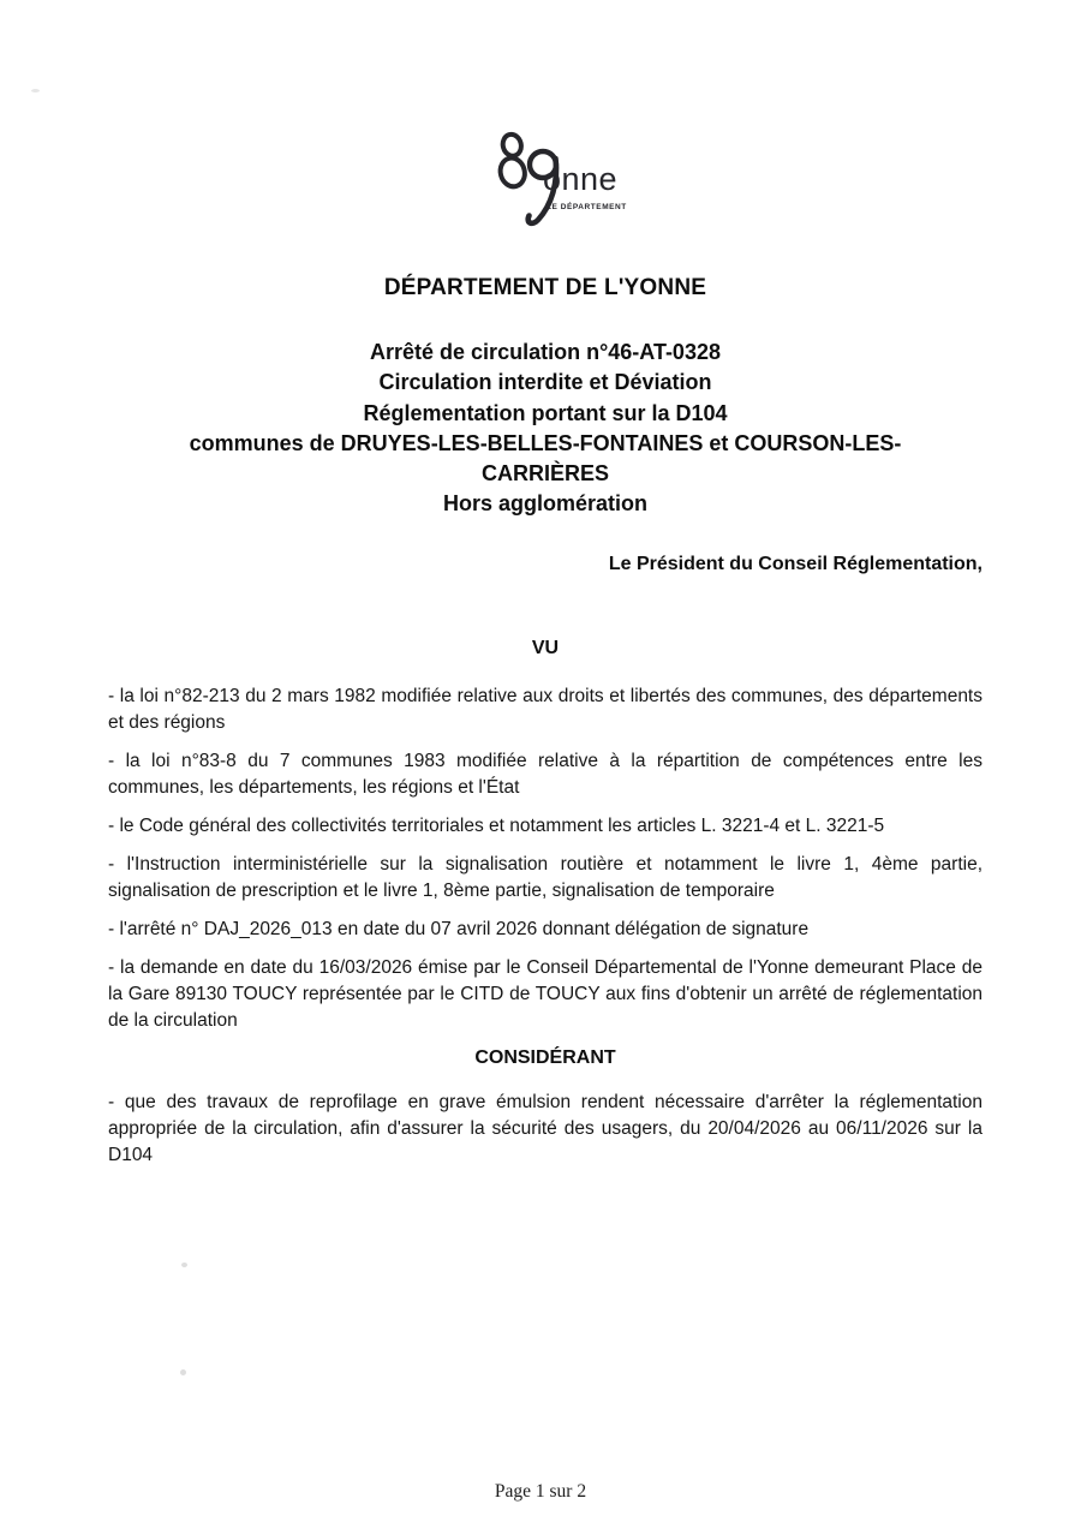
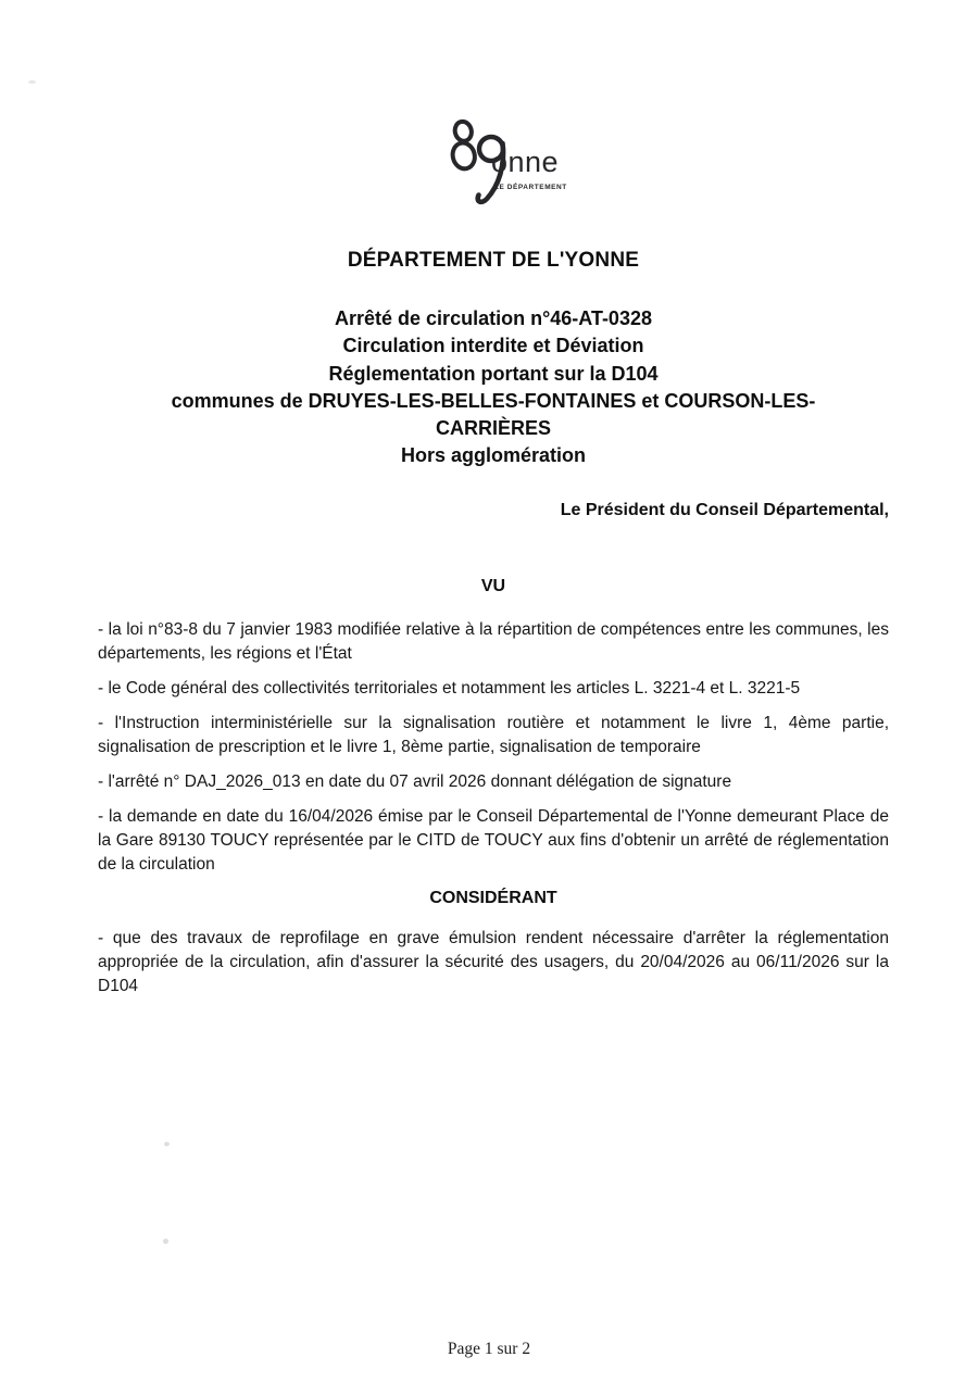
  onne
  DÉPARTEMENT DE L'YONNE
  Arrêté de circulation n°46-AT-0328
  Circulation interdite et Déviation
  Réglementation portant sur la D104
  communes de DRUYES-LES-BELLES-FONTAINES et COURSON-LES-
  CARRIÈRES
  Hors agglomération
- Le Président du Conseil Réglementation,
+ Le Président du Conseil Départemental,
  VU
- - la loi n°82-213 du 2 mars 1982 modifiée relative aux droits et libertés des communes, des départements et des régions
- - la loi n°83-8 du 7 communes 1983 modifiée relative à la répartition de compétences entre les communes, les départements, les régions et l'État
+ - la loi n°83-8 du 7 janvier 1983 modifiée relative à la répartition de compétences entre les communes, les départements, les régions et l'État
  - le Code général des collectivités territoriales et notamment les articles L. 3221-4 et L. 3221-5
  - l'Instruction interministérielle sur la signalisation routière et notamment le livre 1, 4ème partie, signalisation de prescription et le livre 1, 8ème partie, signalisation de temporaire
  - l'arrêté n° DAJ_2026_013 en date du 07 avril 2026 donnant délégation de signature
- - la demande en date du 16/03/2026 émise par le Conseil Départemental de l'Yonne demeurant Place de la Gare 89130 TOUCY représentée par le CITD de TOUCY aux fins d'obtenir un arrêté de réglementation de la circulation
+ - la demande en date du 16/04/2026 émise par le Conseil Départemental de l'Yonne demeurant Place de la Gare 89130 TOUCY représentée par le CITD de TOUCY aux fins d'obtenir un arrêté de réglementation de la circulation
  CONSIDÉRANT
  - que des travaux de reprofilage en grave émulsion rendent nécessaire d'arrêter la réglementation appropriée de la circulation, afin d'assurer la sécurité des usagers, du 20/04/2026 au 06/11/2026 sur la D104
  Page 1 sur 2
